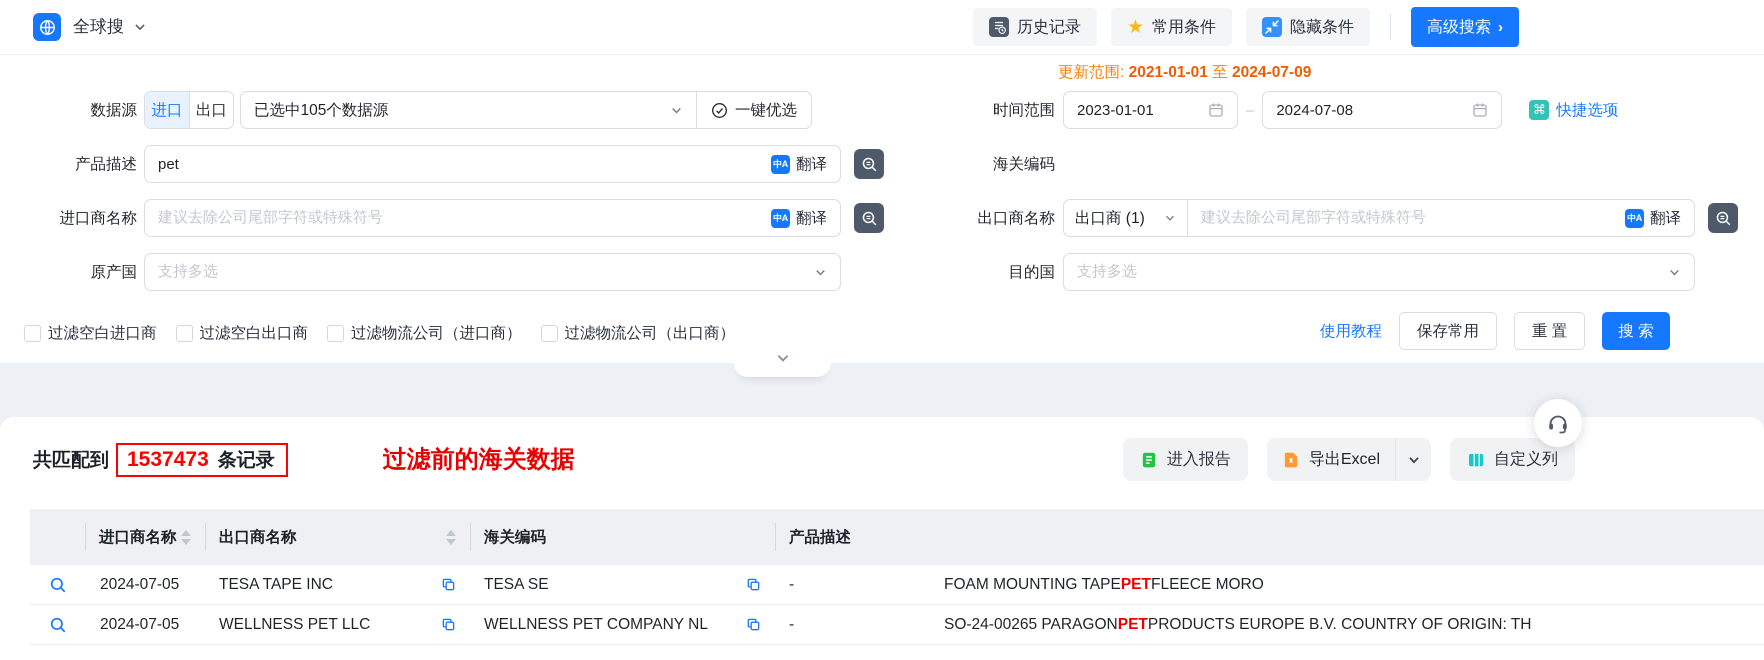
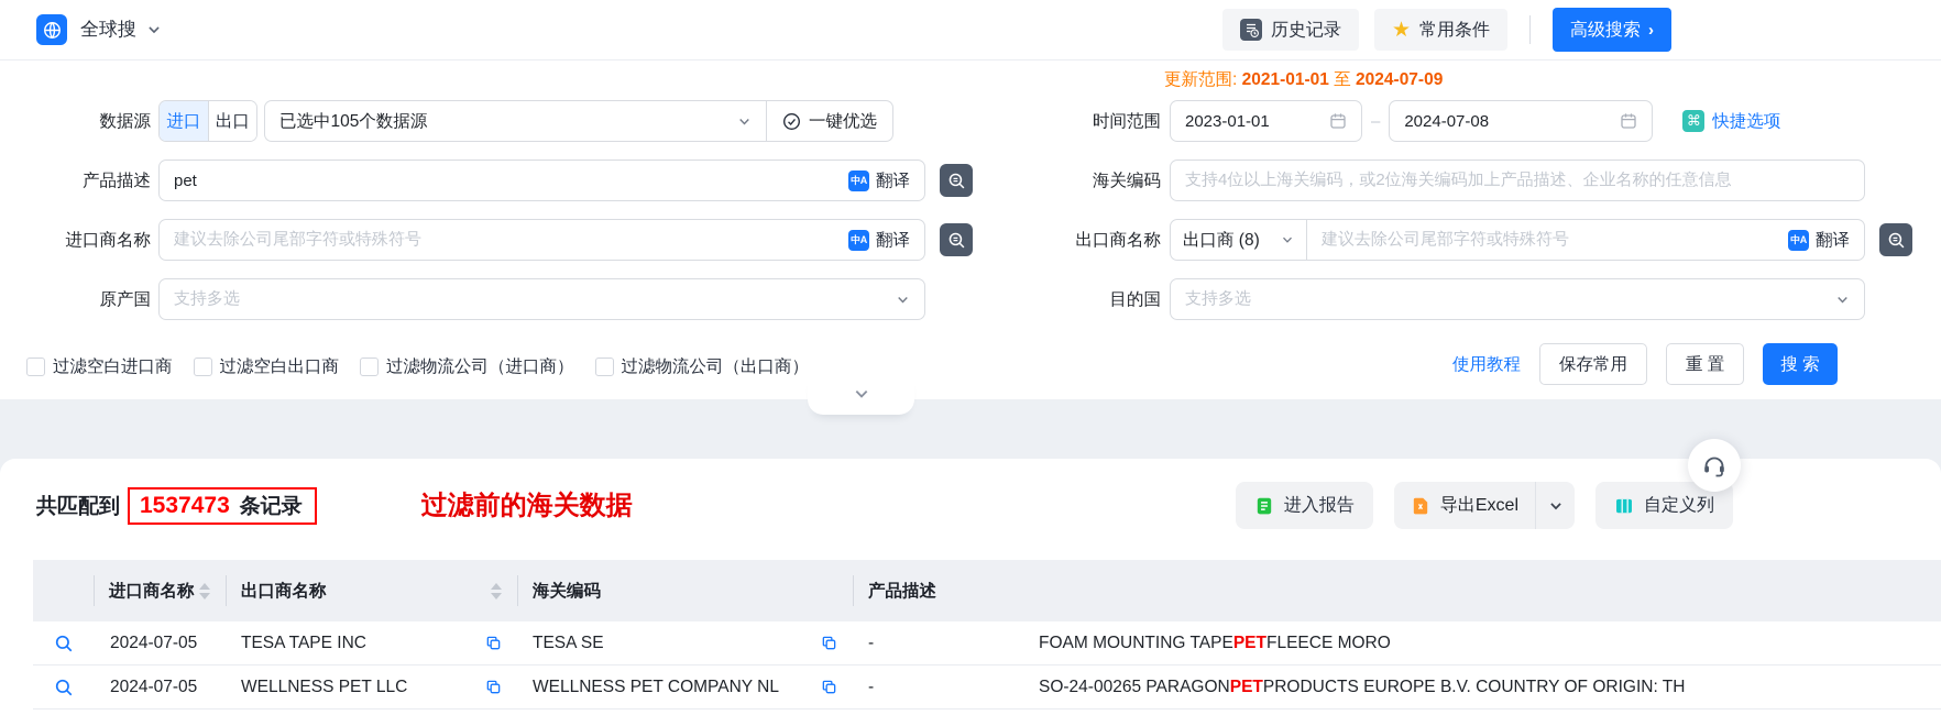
  全球搜
  历史记录
  ★
  常用条件
- 隐藏条件
  高级搜索
  ›
  更新范围: 2021-01-01 至 2024-07-09
  数据源
  进口
  出口
  已选中105个数据源
  一键优选
  时间范围
  2023-01-01
  –
  2024-07-08
  ⌘
  快捷选项
  产品描述
  pet
  中A
  翻译
  海关编码
+ 支持4位以上海关编码，或2位海关编码加上产品描述、企业名称的任意信息
  进口商名称
  建议去除公司尾部字符或特殊符号
  中A
  翻译
  出口商名称
- 出口商 (1)
+ 出口商 (8)
  建议去除公司尾部字符或特殊符号
  中A
  翻译
  原产国
  支持多选
  目的国
  支持多选
  过滤空白进口商
  过滤空白出口商
  过滤物流公司（进口商）
  过滤物流公司（出口商）
  使用教程
  保存常用
  重 置
  搜 索
  共匹配到
  1537473
  条记录
  过滤前的海关数据
  进入报告
  导出Excel
  自定义列
  进口商名称
  出口商名称
  海关编码
  产品描述
  2024-07-05
  TESA TAPE INC
  TESA SE
  -
  FOAM MOUNTING TAPE
  PET
  FLEECE MORO
  2024-07-05
  WELLNESS PET LLC
  WELLNESS PET COMPANY NL
  -
  SO-24-00265 PARAGON
  PET
  PRODUCTS EUROPE B.V. COUNTRY OF ORIGIN: TH
